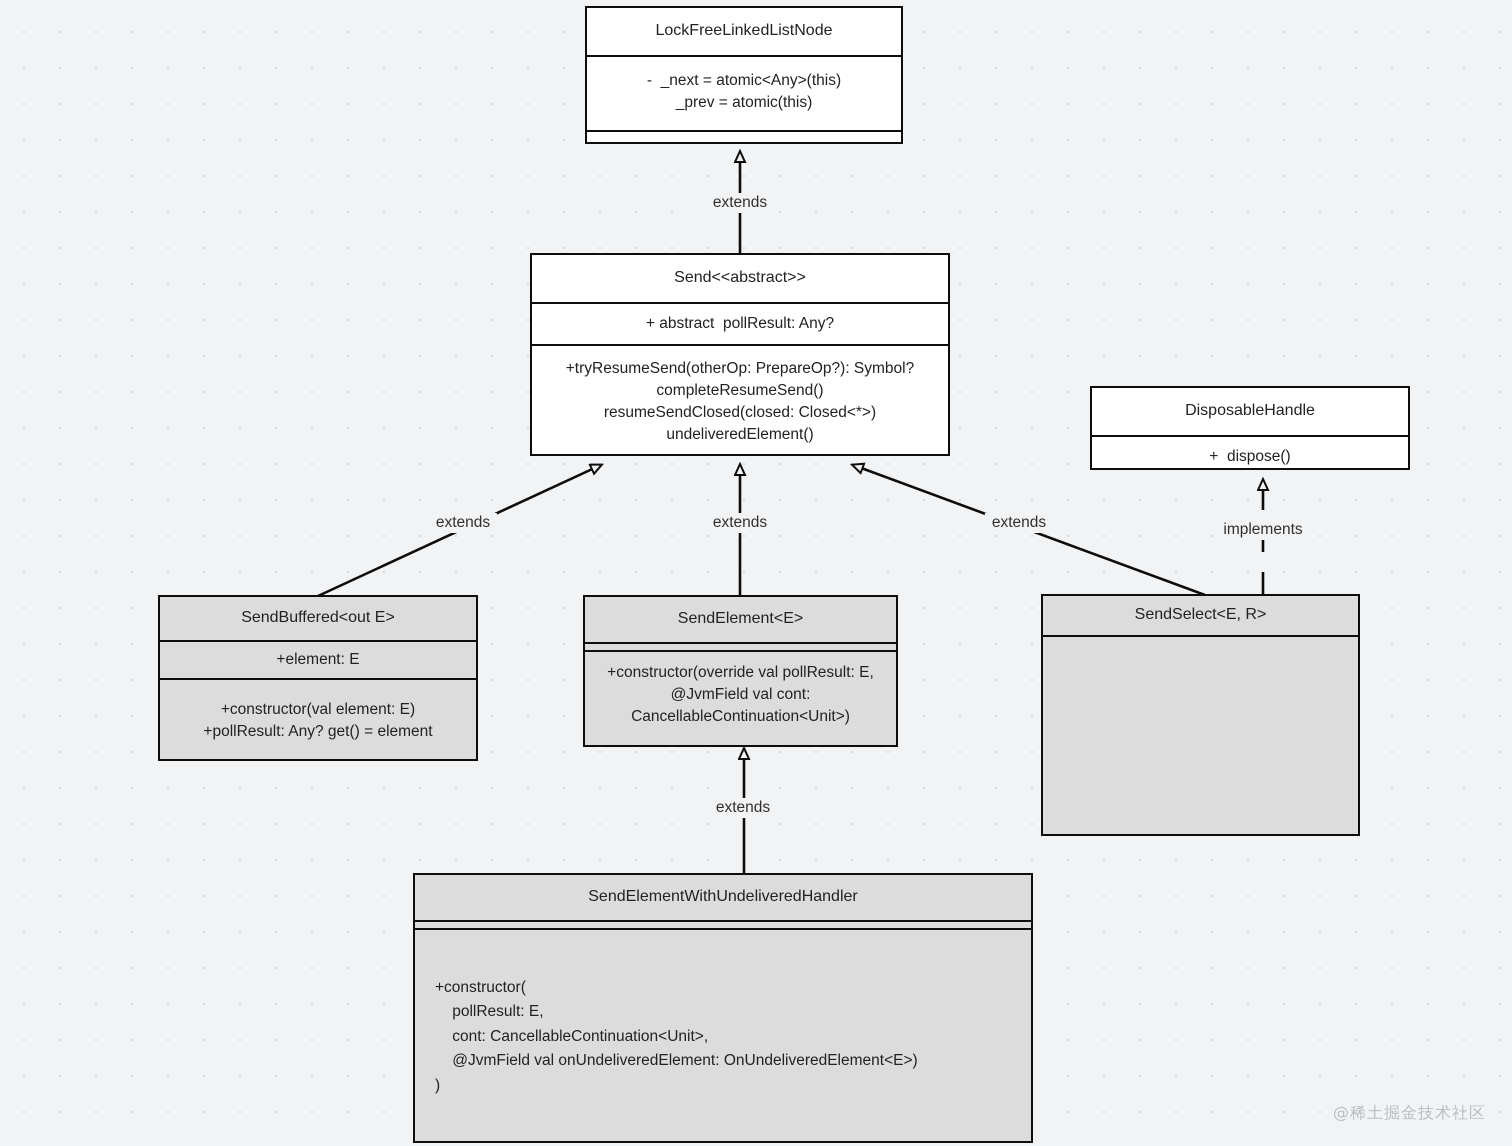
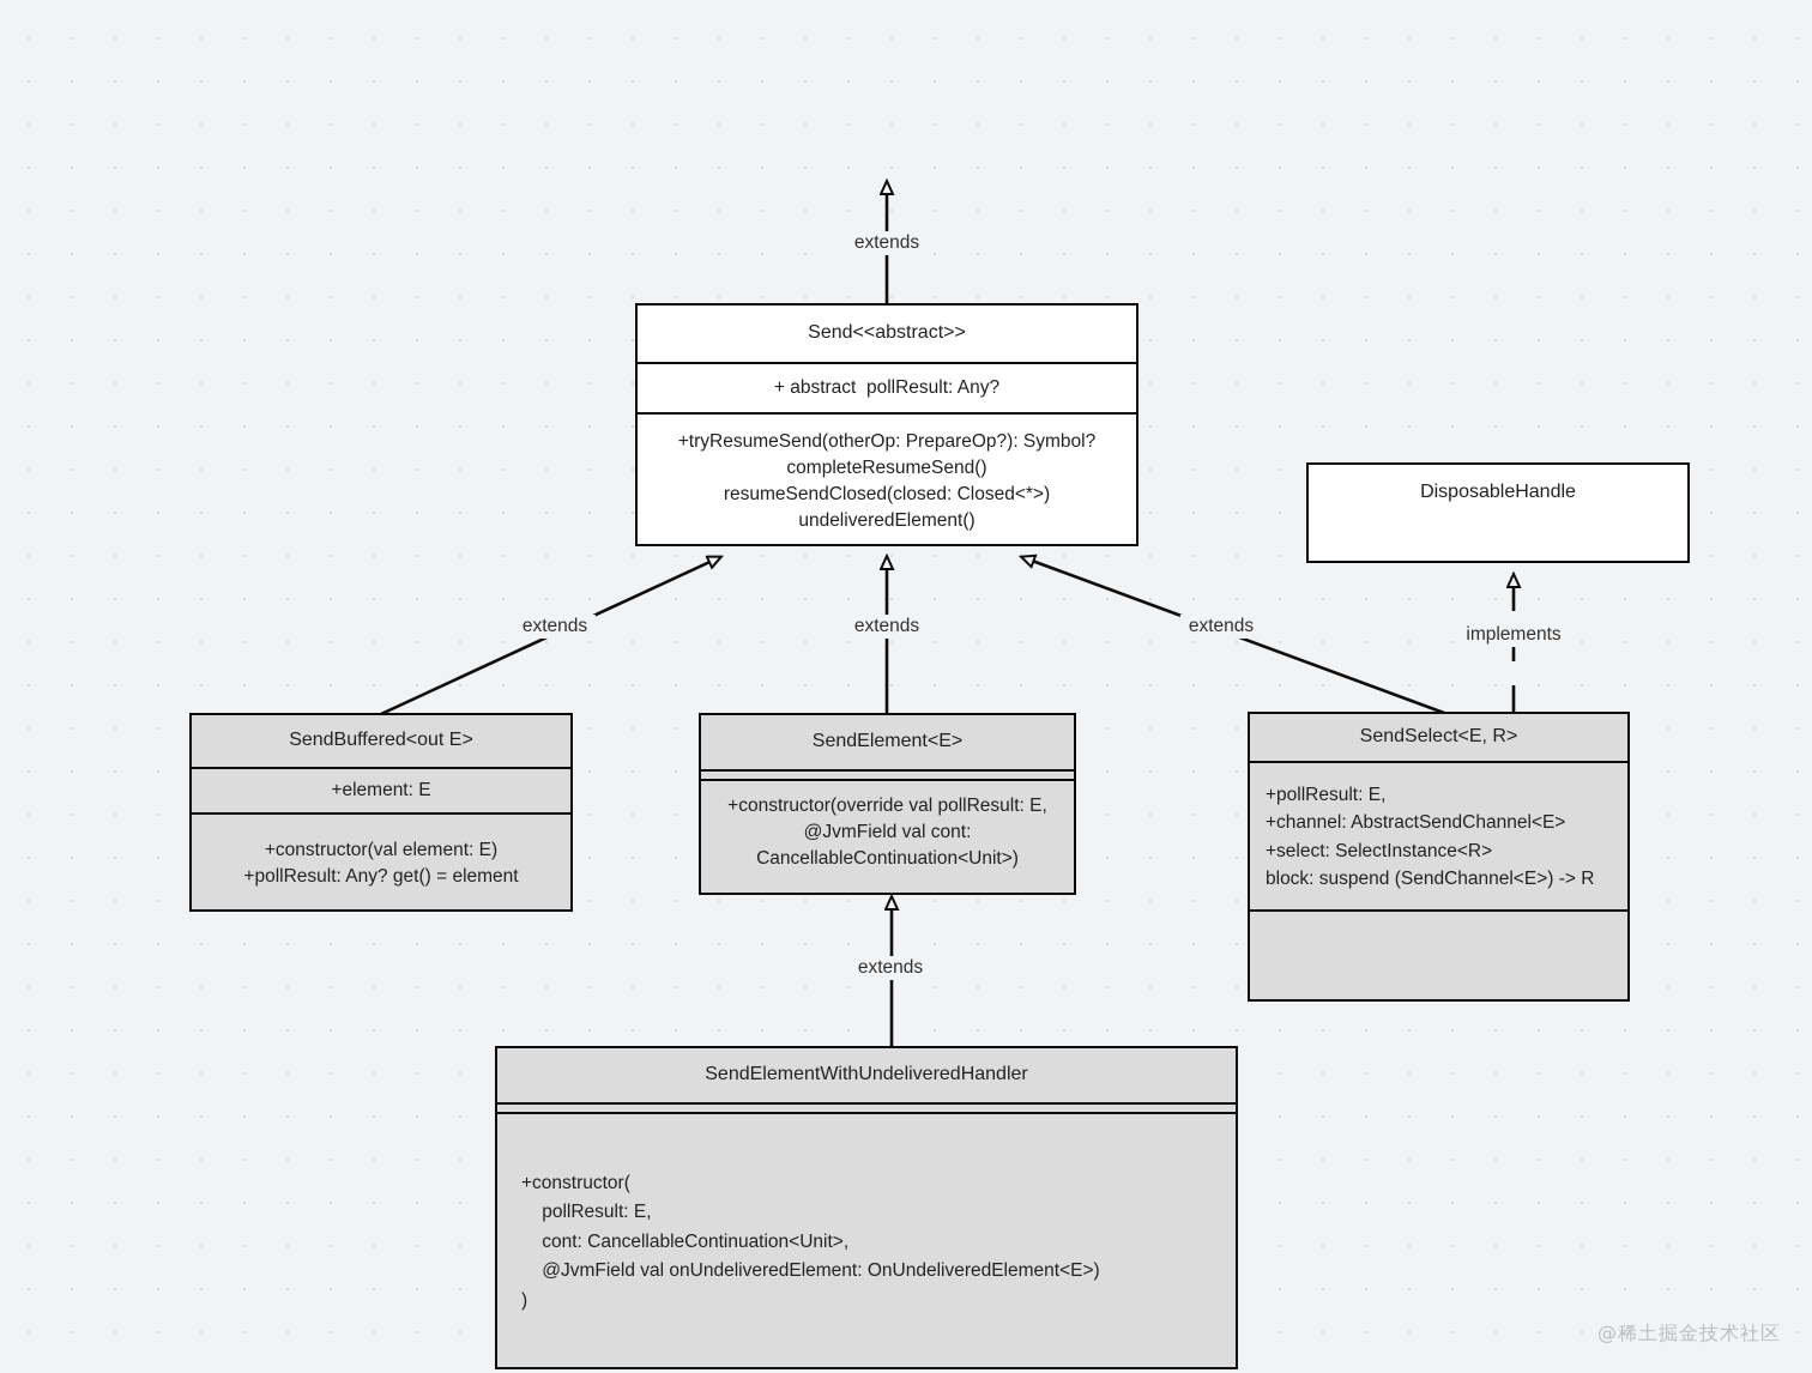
- LockFreeLinkedListNode
- - _next = atomic<Any>(this)
- _prev = atomic(this)
  Send<<abstract>>
  + abstract pollResult: Any?
  +tryResumeSend(otherOp: PrepareOp?): Symbol?
  completeResumeSend()
  resumeSendClosed(closed: Closed<*>)
  undeliveredElement()
  DisposableHandle
- + dispose()
  SendBuffered<out E>
  +element: E
  +constructor(val element: E)
  +pollResult: Any? get() = element
  SendElement<E>
  +constructor(override val pollResult: E,
  @JvmField val cont:
  CancellableContinuation<Unit>)
  SendSelect<E, R>
+ +pollResult: E,
+ +channel: AbstractSendChannel<E>
+ +select: SelectInstance<R>
+ block: suspend (SendChannel<E>) -> R
  SendElementWithUndeliveredHandler
  +constructor(
  pollResult: E,
  cont: CancellableContinuation<Unit>,
  @JvmField val onUndeliveredElement: OnUndeliveredElement<E>)
  )
  extends
  extends
  extends
  extends
  implements
  extends
  @稀土掘金技术社区
